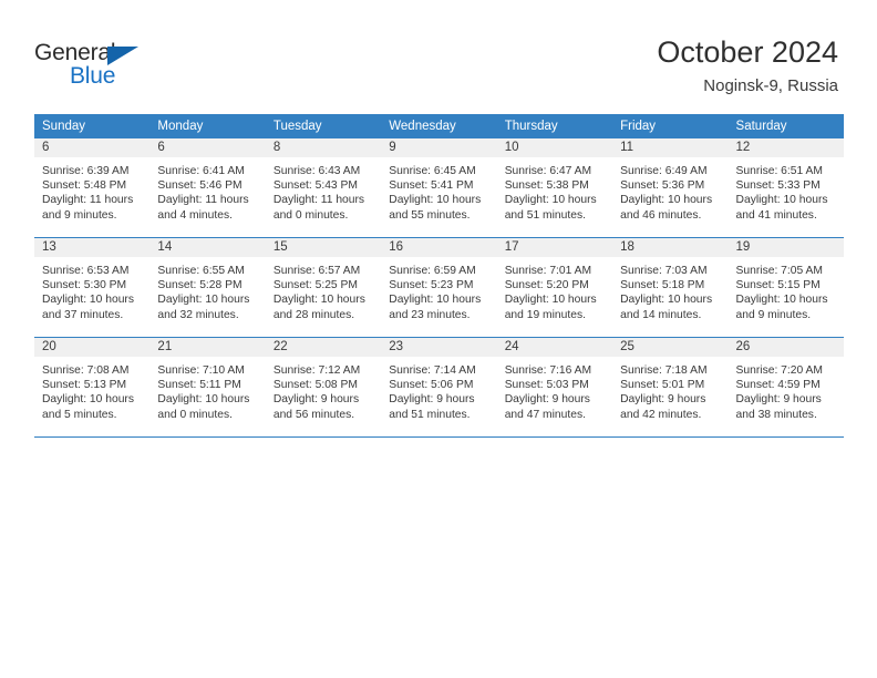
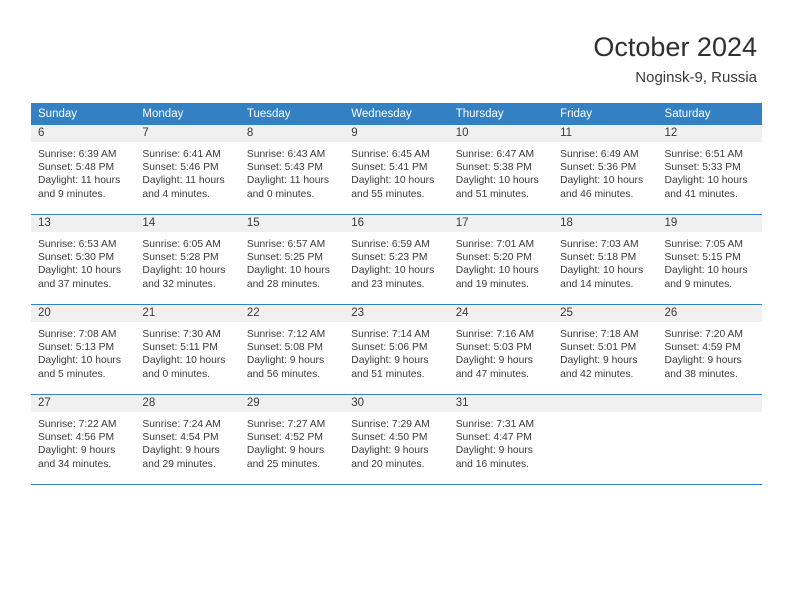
- General
- Blue
  October 2024
  Noginsk-9, Russia
  Sunday	Monday	Tuesday	Wednesday	Thursday	Friday	Saturday
- 6Sunrise: 6:39 AMSunset: 5:48 PMDaylight: 11 hoursand 9 minutes.	6Sunrise: 6:41 AMSunset: 5:46 PMDaylight: 11 hoursand 4 minutes.	8Sunrise: 6:43 AMSunset: 5:43 PMDaylight: 11 hoursand 0 minutes.	9Sunrise: 6:45 AMSunset: 5:41 PMDaylight: 10 hoursand 55 minutes.	10Sunrise: 6:47 AMSunset: 5:38 PMDaylight: 10 hoursand 51 minutes.	11Sunrise: 6:49 AMSunset: 5:36 PMDaylight: 10 hoursand 46 minutes.	12Sunrise: 6:51 AMSunset: 5:33 PMDaylight: 10 hoursand 41 minutes.
+ 6Sunrise: 6:39 AMSunset: 5:48 PMDaylight: 11 hoursand 9 minutes.	7Sunrise: 6:41 AMSunset: 5:46 PMDaylight: 11 hoursand 4 minutes.	8Sunrise: 6:43 AMSunset: 5:43 PMDaylight: 11 hoursand 0 minutes.	9Sunrise: 6:45 AMSunset: 5:41 PMDaylight: 10 hoursand 55 minutes.	10Sunrise: 6:47 AMSunset: 5:38 PMDaylight: 10 hoursand 51 minutes.	11Sunrise: 6:49 AMSunset: 5:36 PMDaylight: 10 hoursand 46 minutes.	12Sunrise: 6:51 AMSunset: 5:33 PMDaylight: 10 hoursand 41 minutes.
- 13Sunrise: 6:53 AMSunset: 5:30 PMDaylight: 10 hoursand 37 minutes.	14Sunrise: 6:55 AMSunset: 5:28 PMDaylight: 10 hoursand 32 minutes.	15Sunrise: 6:57 AMSunset: 5:25 PMDaylight: 10 hoursand 28 minutes.	16Sunrise: 6:59 AMSunset: 5:23 PMDaylight: 10 hoursand 23 minutes.	17Sunrise: 7:01 AMSunset: 5:20 PMDaylight: 10 hoursand 19 minutes.	18Sunrise: 7:03 AMSunset: 5:18 PMDaylight: 10 hoursand 14 minutes.	19Sunrise: 7:05 AMSunset: 5:15 PMDaylight: 10 hoursand 9 minutes.
+ 13Sunrise: 6:53 AMSunset: 5:30 PMDaylight: 10 hoursand 37 minutes.	14Sunrise: 6:05 AMSunset: 5:28 PMDaylight: 10 hoursand 32 minutes.	15Sunrise: 6:57 AMSunset: 5:25 PMDaylight: 10 hoursand 28 minutes.	16Sunrise: 6:59 AMSunset: 5:23 PMDaylight: 10 hoursand 23 minutes.	17Sunrise: 7:01 AMSunset: 5:20 PMDaylight: 10 hoursand 19 minutes.	18Sunrise: 7:03 AMSunset: 5:18 PMDaylight: 10 hoursand 14 minutes.	19Sunrise: 7:05 AMSunset: 5:15 PMDaylight: 10 hoursand 9 minutes.
- 20Sunrise: 7:08 AMSunset: 5:13 PMDaylight: 10 hoursand 5 minutes.	21Sunrise: 7:10 AMSunset: 5:11 PMDaylight: 10 hoursand 0 minutes.	22Sunrise: 7:12 AMSunset: 5:08 PMDaylight: 9 hoursand 56 minutes.	23Sunrise: 7:14 AMSunset: 5:06 PMDaylight: 9 hoursand 51 minutes.	24Sunrise: 7:16 AMSunset: 5:03 PMDaylight: 9 hoursand 47 minutes.	25Sunrise: 7:18 AMSunset: 5:01 PMDaylight: 9 hoursand 42 minutes.	26Sunrise: 7:20 AMSunset: 4:59 PMDaylight: 9 hoursand 38 minutes.
+ 20Sunrise: 7:08 AMSunset: 5:13 PMDaylight: 10 hoursand 5 minutes.	21Sunrise: 7:30 AMSunset: 5:11 PMDaylight: 10 hoursand 0 minutes.	22Sunrise: 7:12 AMSunset: 5:08 PMDaylight: 9 hoursand 56 minutes.	23Sunrise: 7:14 AMSunset: 5:06 PMDaylight: 9 hoursand 51 minutes.	24Sunrise: 7:16 AMSunset: 5:03 PMDaylight: 9 hoursand 47 minutes.	25Sunrise: 7:18 AMSunset: 5:01 PMDaylight: 9 hoursand 42 minutes.	26Sunrise: 7:20 AMSunset: 4:59 PMDaylight: 9 hoursand 38 minutes.
+ 27Sunrise: 7:22 AMSunset: 4:56 PMDaylight: 9 hoursand 34 minutes.	28Sunrise: 7:24 AMSunset: 4:54 PMDaylight: 9 hoursand 29 minutes.	29Sunrise: 7:27 AMSunset: 4:52 PMDaylight: 9 hoursand 25 minutes.	30Sunrise: 7:29 AMSunset: 4:50 PMDaylight: 9 hoursand 20 minutes.	31Sunrise: 7:31 AMSunset: 4:47 PMDaylight: 9 hoursand 16 minutes.
